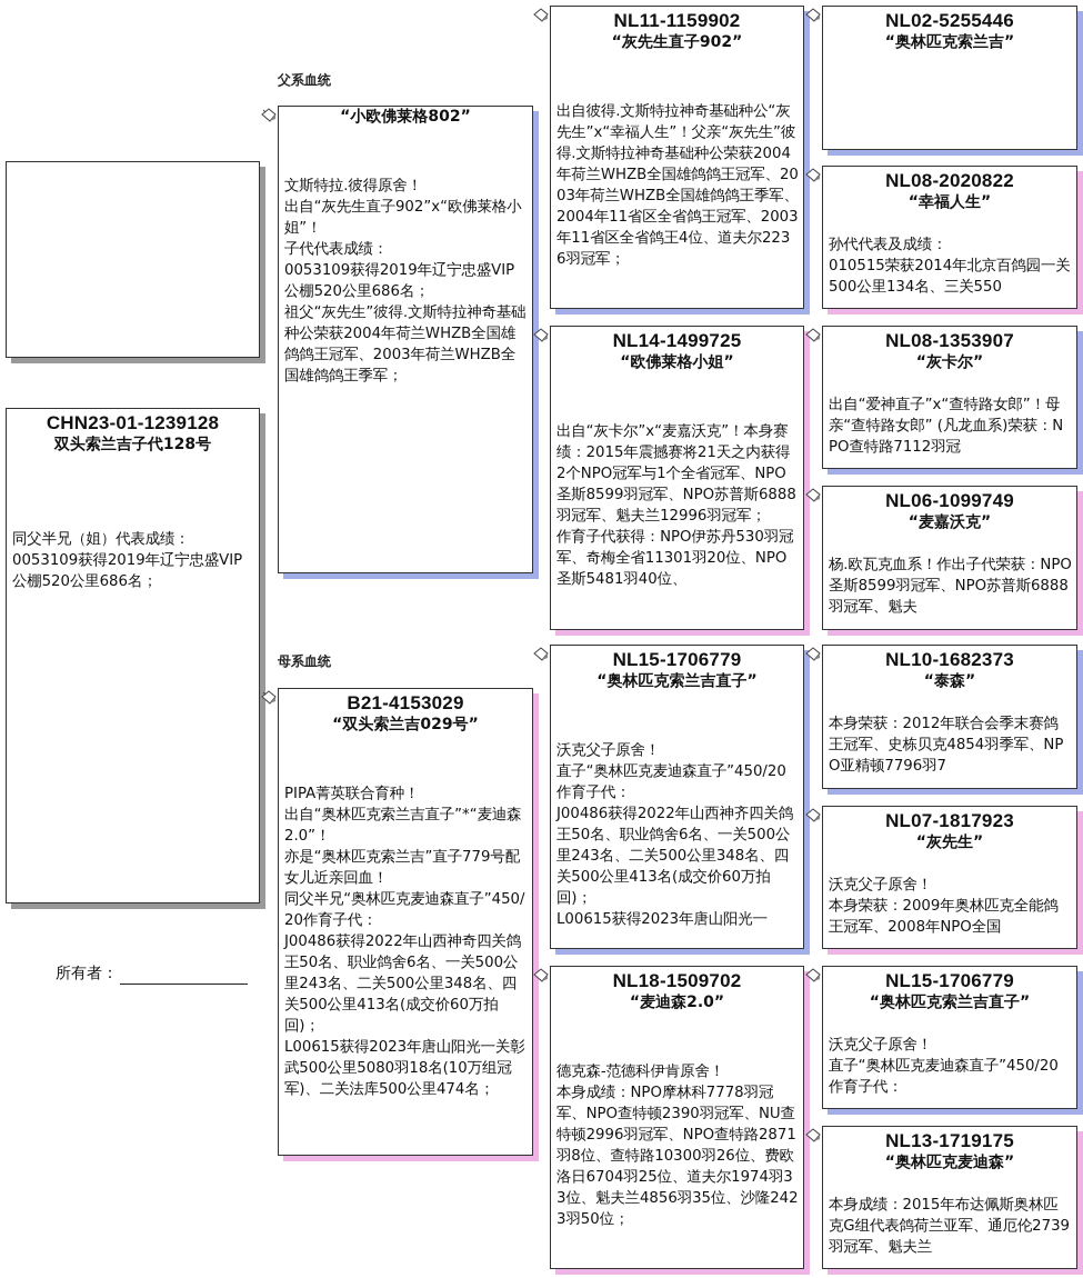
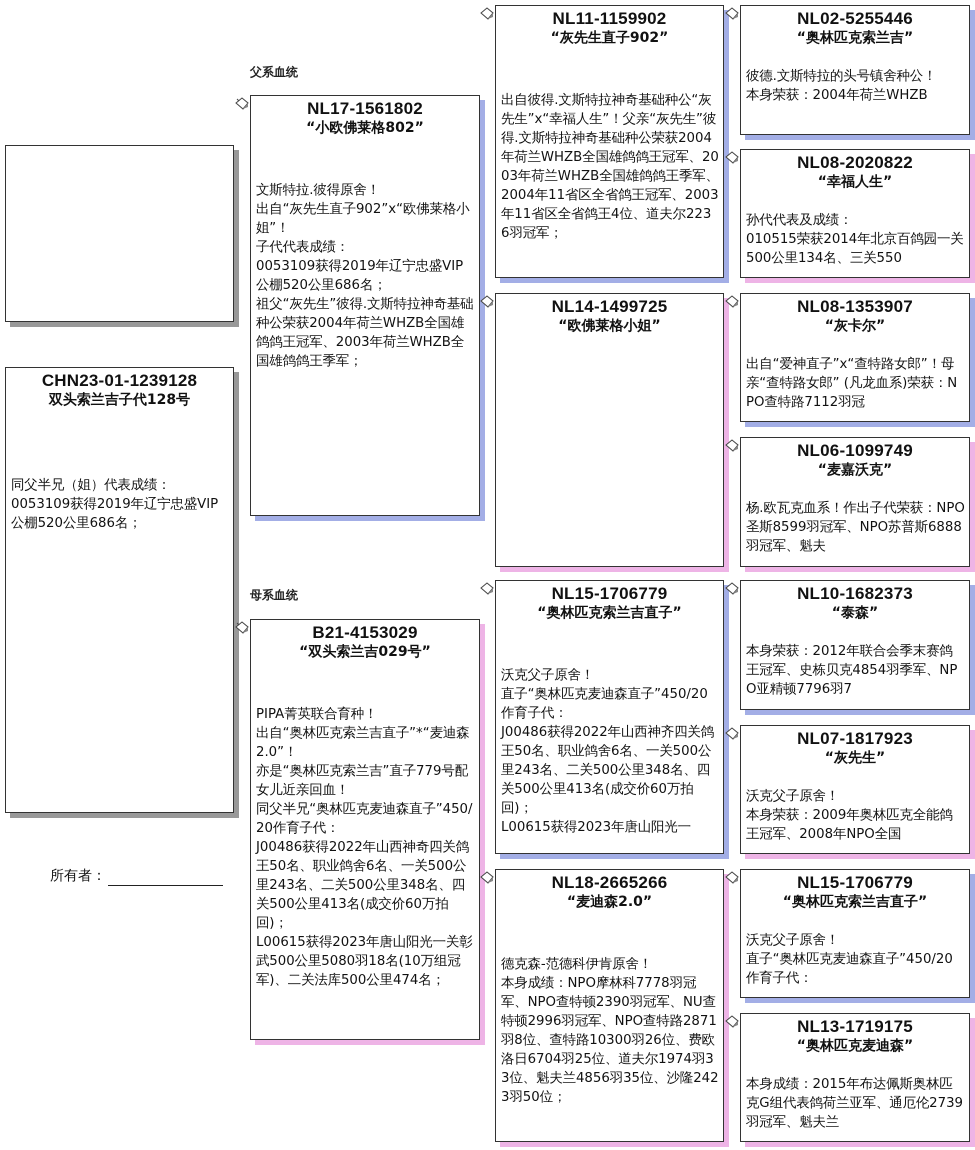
  CHN23-01-1239128
  双头索兰吉子代128号
  同父半兄（姐）代表成绩：
  0053109获得2019年辽宁忠盛VIP公棚520公里686名；
  所有者：
  父系血统
  母系血统
+ NL17-1561802
  “小欧佛莱格802”
  文斯特拉.彼得原舍！
  出自“灰先生直子902”x“欧佛莱格小姐”！
  子代代表成绩：
  0053109获得2019年辽宁忠盛VIP公棚520公里686名；
  祖父“灰先生”彼得.文斯特拉神奇基础种公荣获2004年荷兰WHZB全国雄鸽鸽王冠军、2003年荷兰WHZB全国雄鸽鸽王季军；
  B21-4153029
  “双头索兰吉029号”
  PIPA菁英联合育种！
  出自“奥林匹克索兰吉直子”*“麦迪森2.0”！
  亦是“奥林匹克索兰吉”直子779号配女儿近亲回血！
  同父半兄“奥林匹克麦迪森直子”450/20作育子代：
  J00486获得2022年山西神奇四关鸽王50名、职业鸽舍6名、一关500公里243名、二关500公里348名、四关500公里413名(成交价60万拍回)；
  L00615获得2023年唐山阳光一关彰武500公里5080羽18名(10万组冠军)、二关法库500公里474名；
  NL11-1159902
  “灰先生直子902”
  出自彼得.文斯特拉神奇基础种公“灰先生”x“幸福人生”！父亲“灰先生”彼得.文斯特拉神奇基础种公荣获2004年荷兰WHZB全国雄鸽鸽王冠军、2003年荷兰WHZB全国雄鸽鸽王季军、2004年11省区全省鸽王冠军、2003年11省区全省鸽王4位、道夫尔2236羽冠军；
  NL14-1499725
  “欧佛莱格小姐”
- 出自“灰卡尔”x“麦嘉沃克”！本身赛绩：2015年震撼赛将21天之内获得2个NPO冠军与1个全省冠军、NPO圣斯8599羽冠军、NPO苏普斯6888羽冠军、魁夫兰12996羽冠军；
- 作育子代获得：NPO伊苏丹530羽冠军、奇梅全省11301羽20位、NPO圣斯5481羽40位、
  NL15-1706779
  “奥林匹克索兰吉直子”
  沃克父子原舍！
  直子“奥林匹克麦迪森直子”450/20作育子代：
  J00486获得2022年山西神齐四关鸽王50名、职业鸽舍6名、一关500公里243名、二关500公里348名、四关500公里413名(成交价60万拍回)；
  L00615获得2023年唐山阳光一
- NL18-1509702
+ NL18-2665266
  “麦迪森2.0”
  德克森-范德科伊肯原舍！
  本身成绩：NPO摩林科7778羽冠军、NPO查特顿2390羽冠军、NU查特顿2996羽冠军、NPO查特路2871羽8位、查特路10300羽26位、费欧洛日6704羽25位、道夫尔1974羽33位、魁夫兰4856羽35位、沙隆2423羽50位；
  NL02-5255446
  “奥林匹克索兰吉”
+ 彼德.文斯特拉的头号镇舍种公！
+ 本身荣获：2004年荷兰WHZB
  NL08-2020822
  “幸福人生”
  孙代代表及成绩：
  010515荣获2014年北京百鸽园一关500公里134名、三关550
  NL08-1353907
  “灰卡尔”
  出自“爱神直子”x“查特路女郎”！母亲“查特路女郎” (凡龙血系)荣获：NPO查特路7112羽冠
  NL06-1099749
  “麦嘉沃克”
  杨.欧瓦克血系！作出子代荣获：NPO圣斯8599羽冠军、NPO苏普斯6888羽冠军、魁夫
  NL10-1682373
  “泰森”
  本身荣获：2012年联合会季末赛鸽王冠军、史栋贝克4854羽季军、NPO亚精顿7796羽7
  NL07-1817923
  “灰先生”
  沃克父子原舍！
  本身荣获：2009年奥林匹克全能鸽王冠军、2008年NPO全国
  NL15-1706779
  “奥林匹克索兰吉直子”
  沃克父子原舍！
  直子“奥林匹克麦迪森直子”450/20作育子代：
  NL13-1719175
  “奥林匹克麦迪森”
  本身成绩：2015年布达佩斯奥林匹克G组代表鸽荷兰亚军、通厄伦2739羽冠军、魁夫兰
